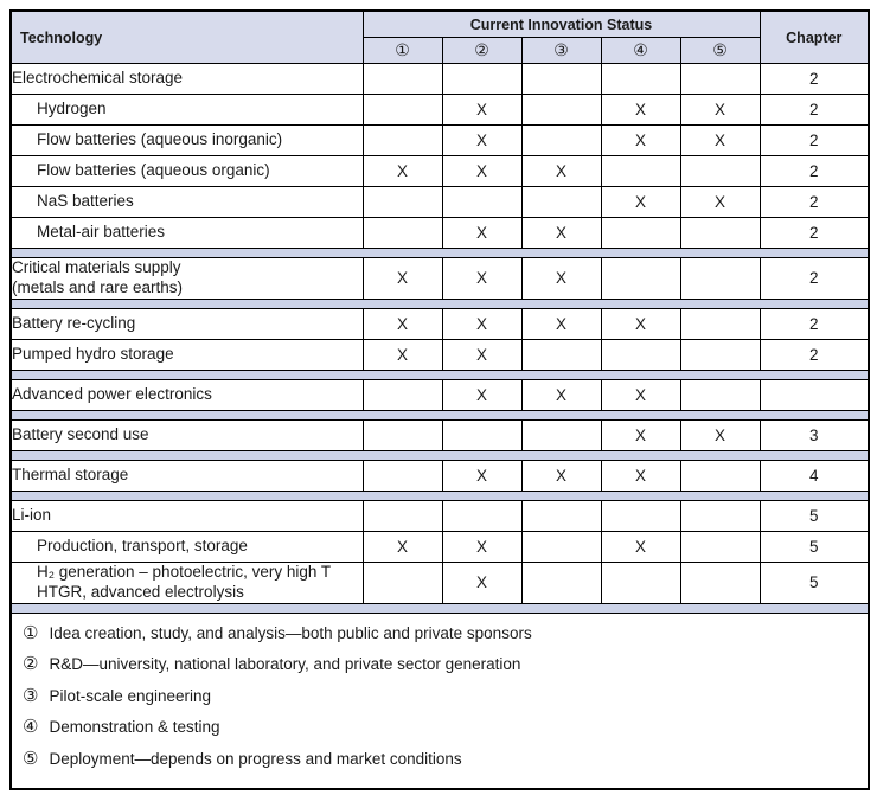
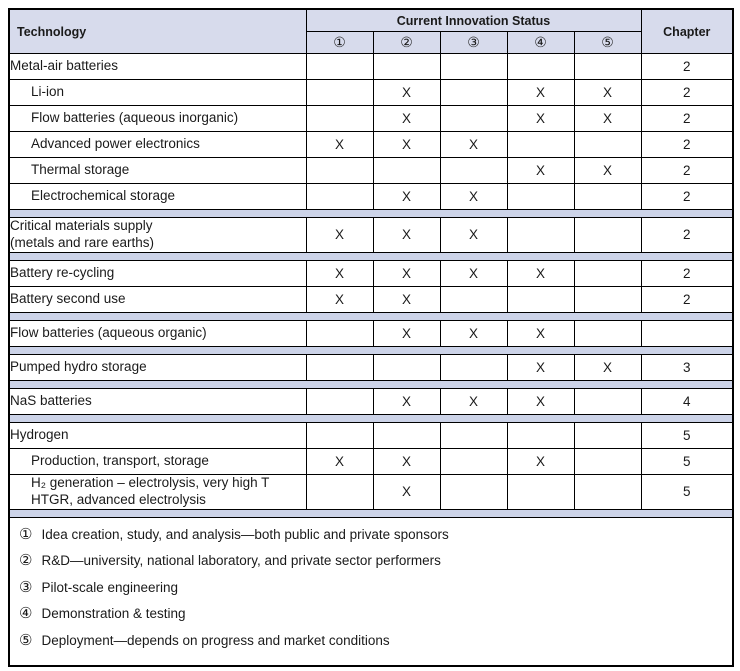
  Technology	Current Innovation Status	Chapter
  ①	②	③	④	⑤
- Electrochemical storage						2
+ Metal-air batteries						2
- Hydrogen		X		X	X	2
+ Li-ion		X		X	X	2
  Flow batteries (aqueous inorganic)		X		X	X	2
- Flow batteries (aqueous organic)	X	X	X			2
+ Advanced power electronics	X	X	X			2
- NaS batteries				X	X	2
+ Thermal storage				X	X	2
- Metal-air batteries		X	X			2
+ Electrochemical storage		X	X			2
  Critical materials supply (metals and rare earths)	X	X	X			2
  Battery re-cycling	X	X	X	X		2
- Pumped hydro storage	X	X				2
+ Battery second use	X	X				2
- Advanced power electronics		X	X	X
+ Flow batteries (aqueous organic)		X	X	X
- Battery second use				X	X	3
+ Pumped hydro storage				X	X	3
- Thermal storage		X	X	X		4
+ NaS batteries		X	X	X		4
- Li-ion						5
+ Hydrogen						5
  Production, transport, storage	X	X		X		5
- H₂ generation – photoelectric, very high T HTGR, advanced electrolysis		X				5
+ H₂ generation – electrolysis, very high T HTGR, advanced electrolysis		X				5
- ① Idea creation, study, and analysis—both public and private sponsors ② R&D—university, national laboratory, and private sector generation ③ Pilot-scale engineering ④ Demonstration & testing ⑤ Deployment—depends on progress and market conditions
+ ① Idea creation, study, and analysis—both public and private sponsors ② R&D—university, national laboratory, and private sector performers ③ Pilot-scale engineering ④ Demonstration & testing ⑤ Deployment—depends on progress and market conditions
